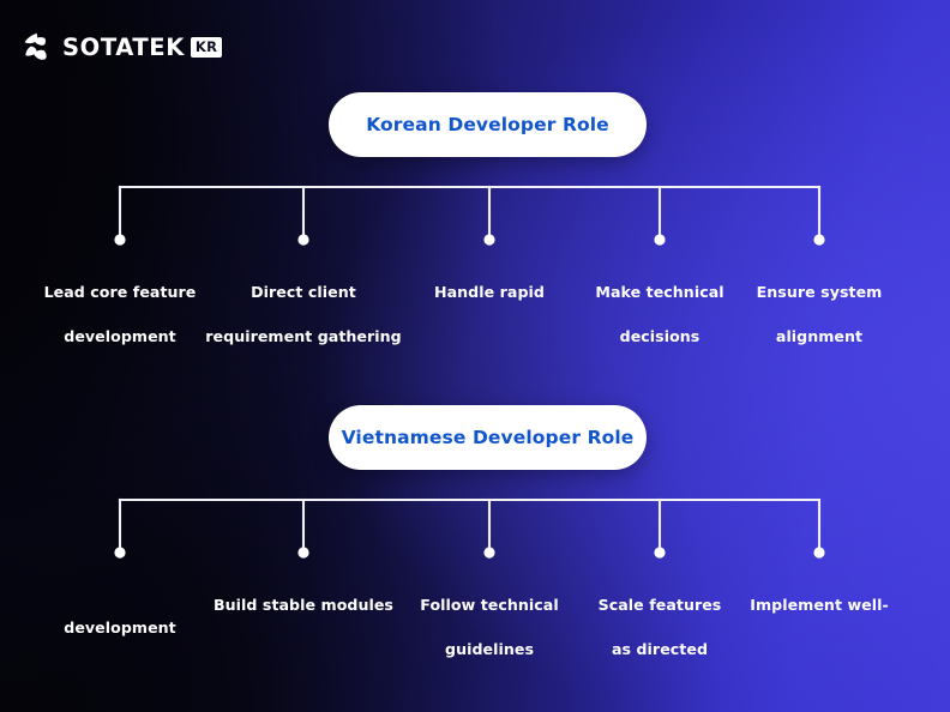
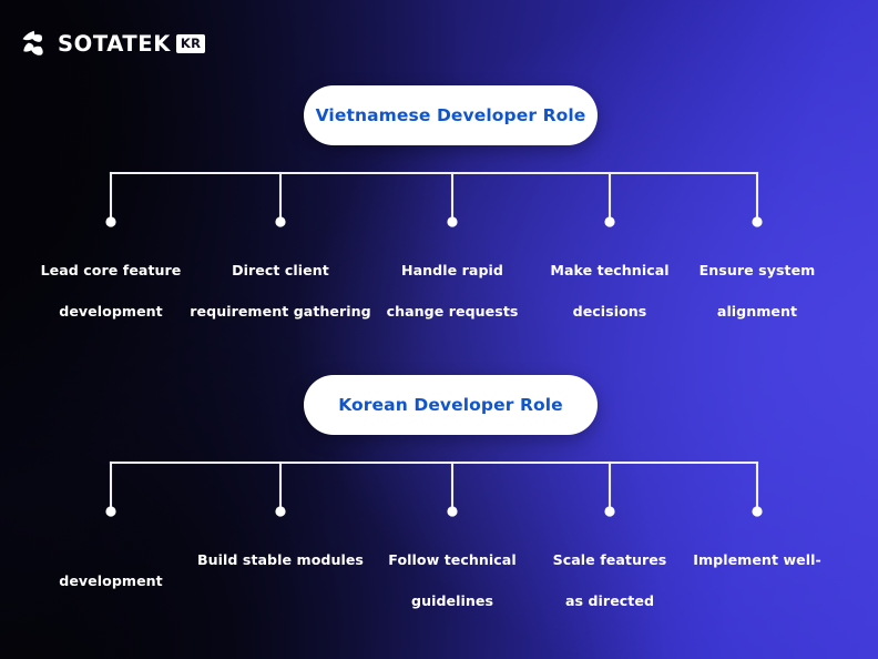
  SOTATEK
  KR
- Korean Developer Role
+ Vietnamese Developer Role
  Lead core feature
  development
  Direct client
  requirement gathering
  Handle rapid
+ change requests
  Make technical
  decisions
  Ensure system
  alignment
- Vietnamese Developer Role
+ Korean Developer Role
  development
  Build stable modules
  Follow technical
  guidelines
  Scale features
  as directed
  Implement well-
